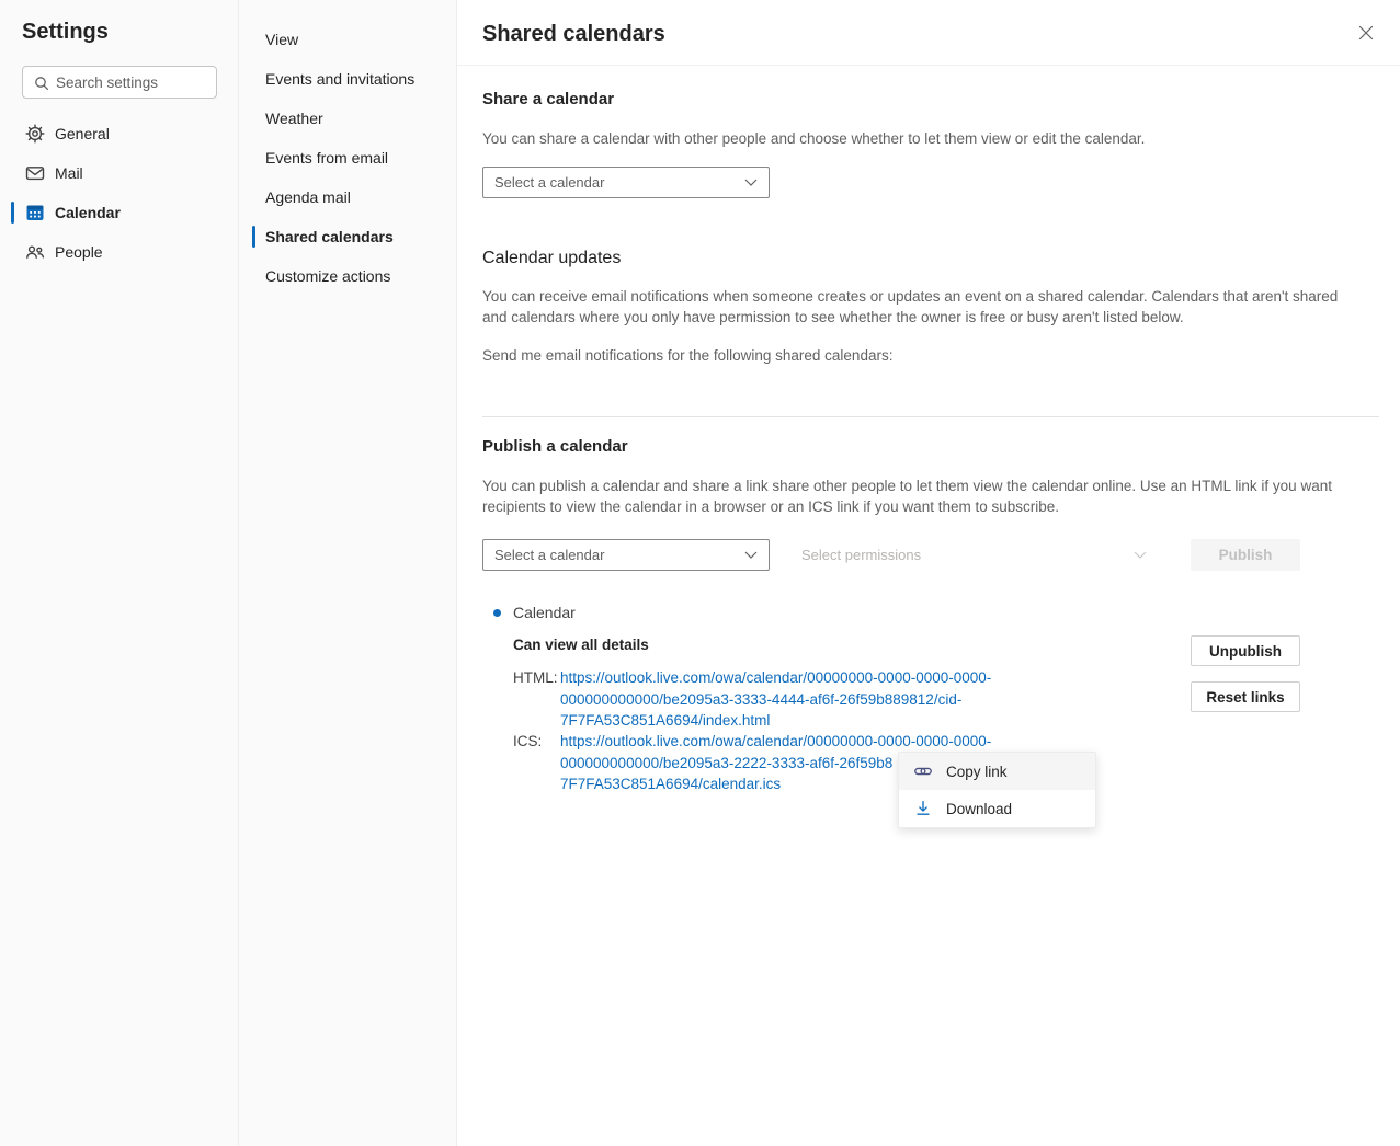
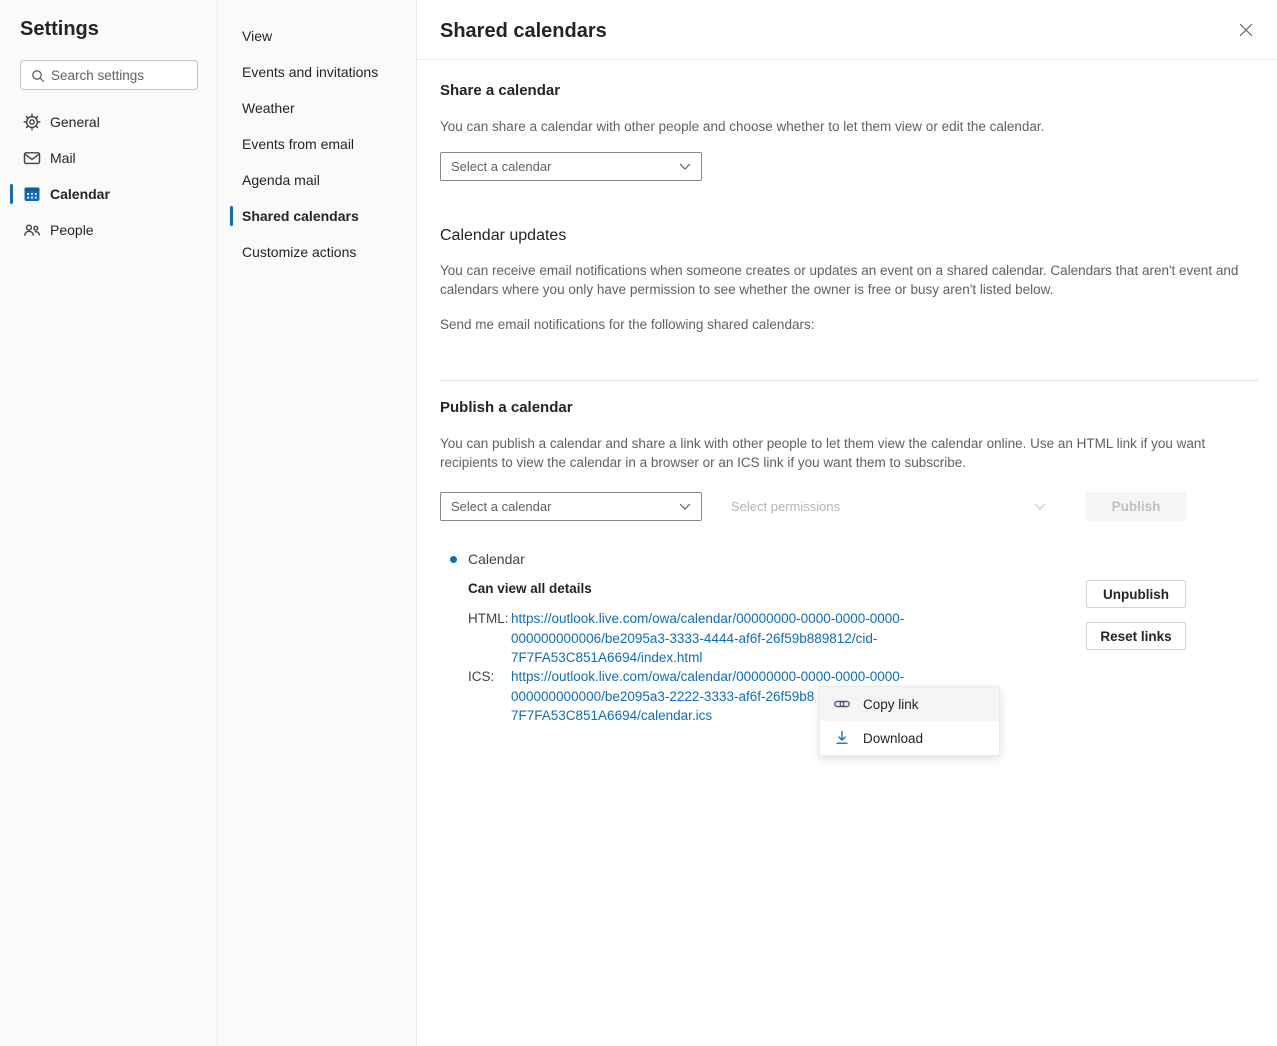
  Settings
  Search settings
  General
  Mail
  Calendar
  People
  View
  Events and invitations
  Weather
  Events from email
  Agenda mail
  Shared calendars
  Customize actions
  Shared calendars
  Share a calendar
  You can share a calendar with other people and choose whether to let them view or edit the calendar.
  Select a calendar
  Calendar updates
- You can receive email notifications when someone creates or updates an event on a shared calendar. Calendars that aren't shared and calendars where you only have permission to see whether the owner is free or busy aren't listed below.
+ You can receive email notifications when someone creates or updates an event on a shared calendar. Calendars that aren't event and calendars where you only have permission to see whether the owner is free or busy aren't listed below.
  Send me email notifications for the following shared calendars:
  Publish a calendar
- You can publish a calendar and share a link share other people to let them view the calendar online. Use an HTML link if you want recipients to view the calendar in a browser or an ICS link if you want them to subscribe.
+ You can publish a calendar and share a link with other people to let them view the calendar online. Use an HTML link if you want recipients to view the calendar in a browser or an ICS link if you want them to subscribe.
  Select a calendar
  Select permissions
  Publish
  Calendar
  Can view all details
  HTML:
  https://outlook.live.com/owa/calendar/00000000-0000-0000-0000-
- 000000000000/be2095a3-3333-4444-af6f-26f59b889812/cid-
+ 000000000006/be2095a3-3333-4444-af6f-26f59b889812/cid-
  7F7FA53C851A6694/index.html
  ICS:
  https://outlook.live.com/owa/calendar/00000000-0000-0000-0000-
  000000000000/be2095a3-2222-3333-af6f-26f59b8
  7F7FA53C851A6694/calendar.ics
  Unpublish
  Reset links
  Copy link
  Download
